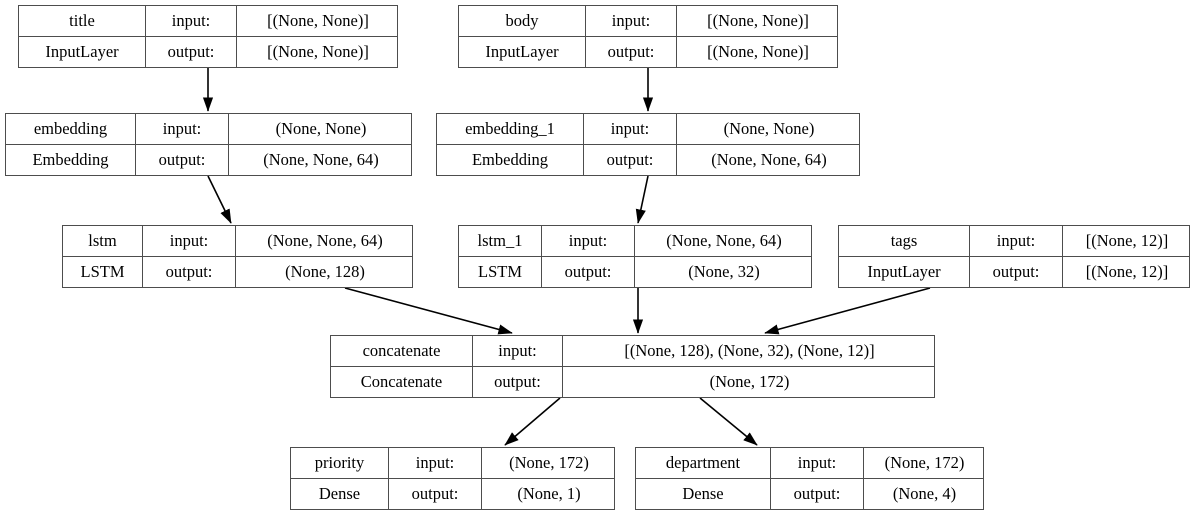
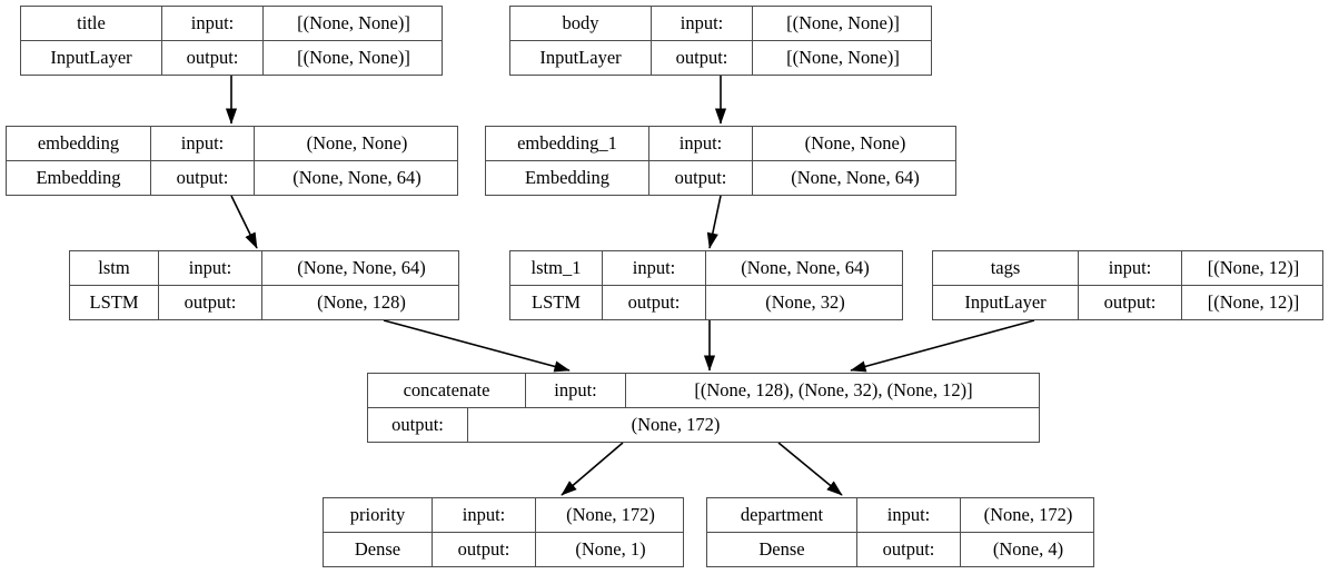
  title
  input:
  [(None, None)]
  InputLayer
  output:
  [(None, None)]
  body
  input:
  [(None, None)]
  InputLayer
  output:
  [(None, None)]
  embedding
  input:
  (None, None)
  Embedding
  output:
  (None, None, 64)
  embedding_1
  input:
  (None, None)
  Embedding
  output:
  (None, None, 64)
  lstm
  input:
  (None, None, 64)
  LSTM
  output:
  (None, 128)
  lstm_1
  input:
  (None, None, 64)
  LSTM
  output:
  (None, 32)
  tags
  input:
  [(None, 12)]
  InputLayer
  output:
  [(None, 12)]
  concatenate
  input:
  [(None, 128), (None, 32), (None, 12)]
- Concatenate
  output:
  (None, 172)
  priority
  input:
  (None, 172)
  Dense
  output:
  (None, 1)
  department
  input:
  (None, 172)
  Dense
  output:
  (None, 4)
